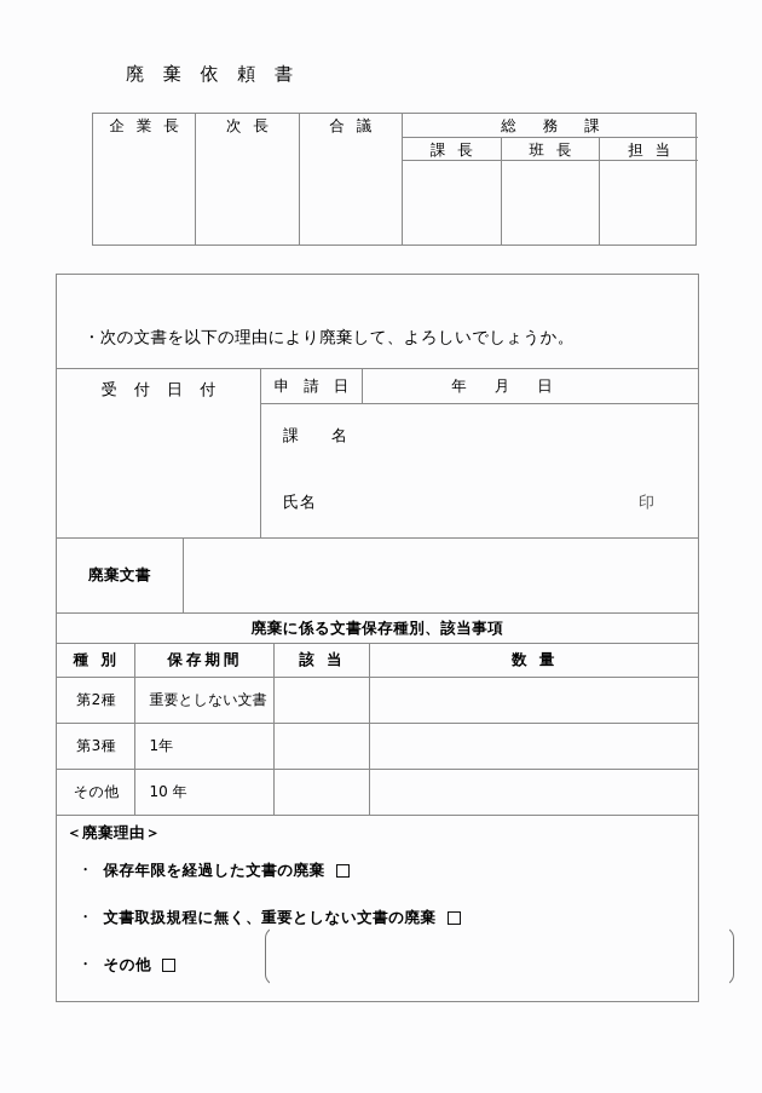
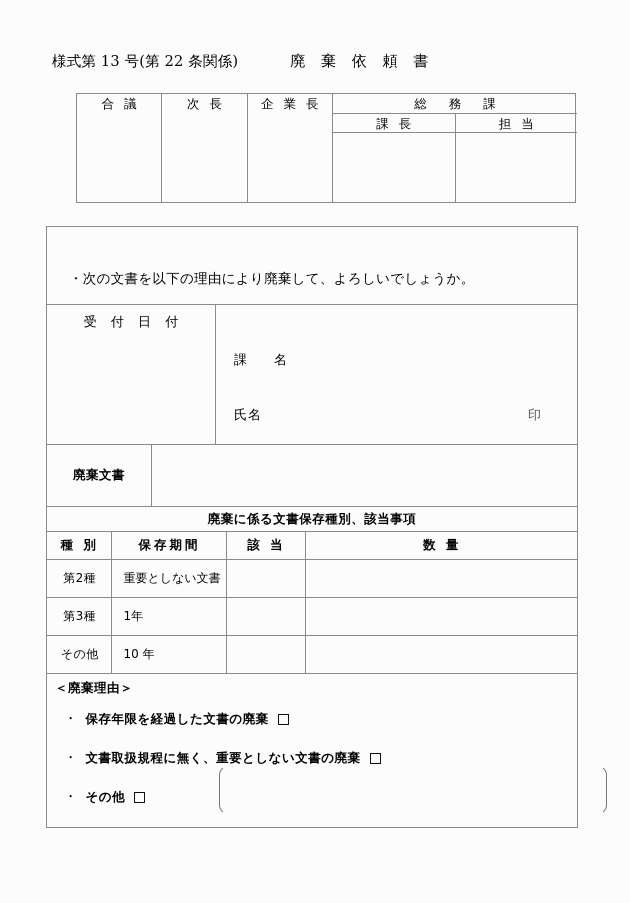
+ 様式第 13 号(第 22 条関係)
  廃 棄 依 頼 書
- 企 業 長
+ 合 議
  次 長
- 合 議
+ 企 業 長
  総 務 課
  課 長
- 班 長
  担 当
  ・次の文書を以下の理由により廃棄して、よろしいでしょうか。
  受 付 日 付
- 申 請 日
- 年 月 日
  課 名
  氏名
  印
  廃棄文書
  廃棄に係る文書保存種別、該当事項
  種 別	保存期間	該 当	数 量
  第2種	重要としない文書
  第3種	1年
  その他	10 年
  ＜廃棄理由＞
  ・
  保存年限を経過した文書の廃棄
  ・
  文書取扱規程に無く、重要としない文書の廃棄
  ・
  その他
